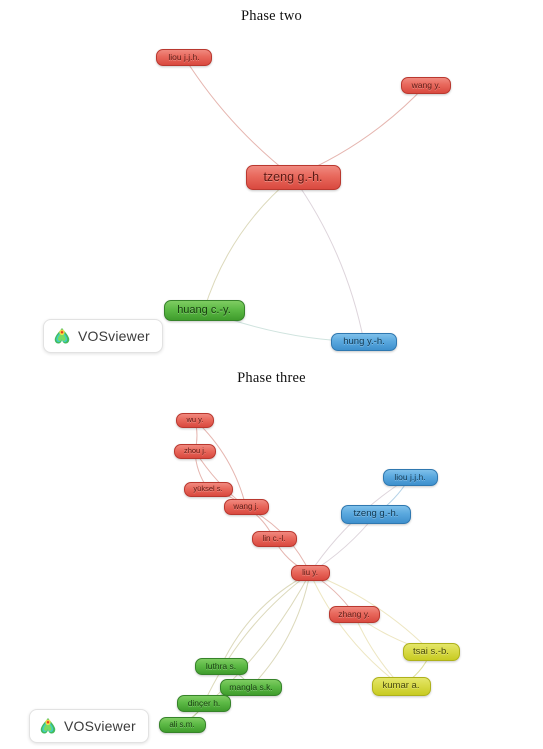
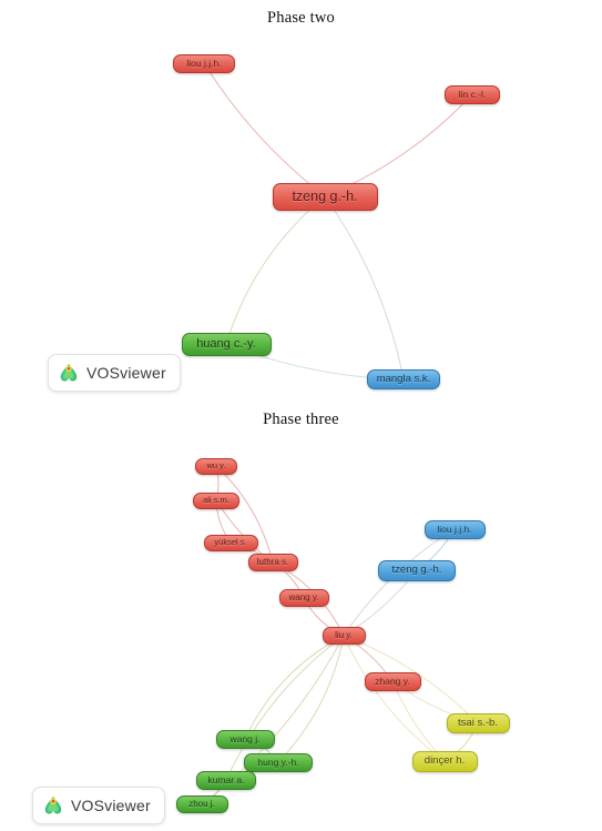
  Phase two
  Phase three
  liou j.j.h.
- wang y.
+ lin c.-l.
  tzeng g.-h.
  huang c.-y.
- hung y.-h.
+ mangla s.k.
  wu y.
- zhou j.
+ ali s.m.
  yüksel s.
- wang j.
+ luthra s.
- lin c.-l.
+ wang y.
  liu y.
  zhang y.
  liou j.j.h.
  tzeng g.-h.
  tsai s.-b.
- kumar a.
+ dinçer h.
- luthra s.
+ wang j.
- mangla s.k.
+ hung y.-h.
- dinçer h.
+ kumar a.
- ali s.m.
+ zhou j.
  VOSviewer
  VOSviewer
